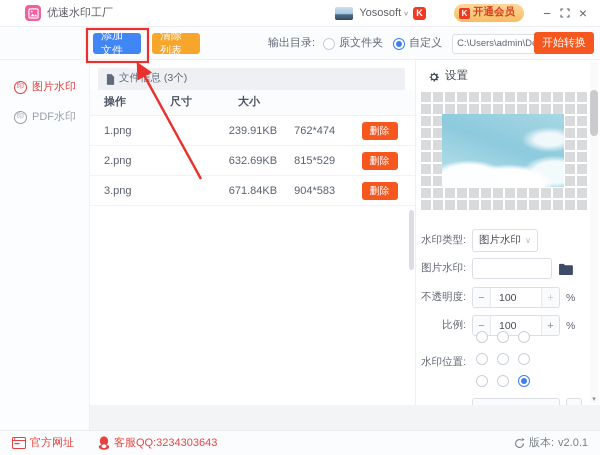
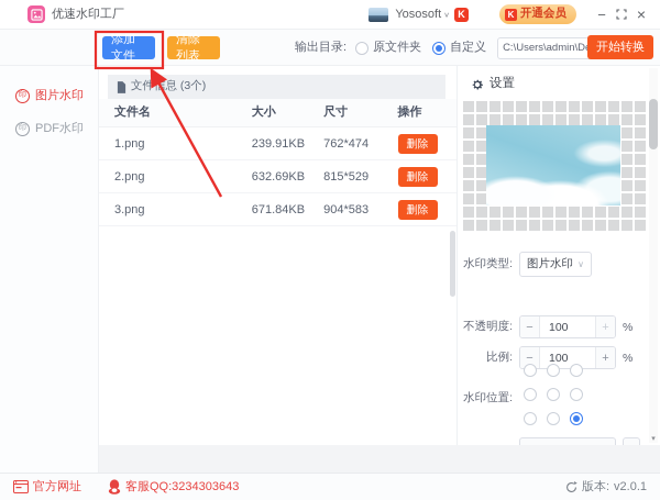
  优速水印工厂
  Yososoft
  K
  K
  开通会员
  −
  ×
  添加文件
  清除列表
  输出目录:
  原文件夹
  自定义
  C:\Users\admin\D
  开始转换
  图片水印
  PDF水印
  文件息 (3个)
+ 文件名
- 操作
+ 大小
  尺寸
- 大小
+ 操作
  1.png
  239.91KB
  762*474
  删除
  2.png
  632.69KB
  815*529
  删除
  3.png
  671.84KB
  904*583
  删除
  设置
  水印类型:
  图片水印
  ∨
- 图片水印:
  不透明度:
  −
  100
  +
  %
  比例:
  −
  100
  +
  %
  水印位置:
  官方网址
  客服QQ:3234303643
  版本:
  v2.0.1
